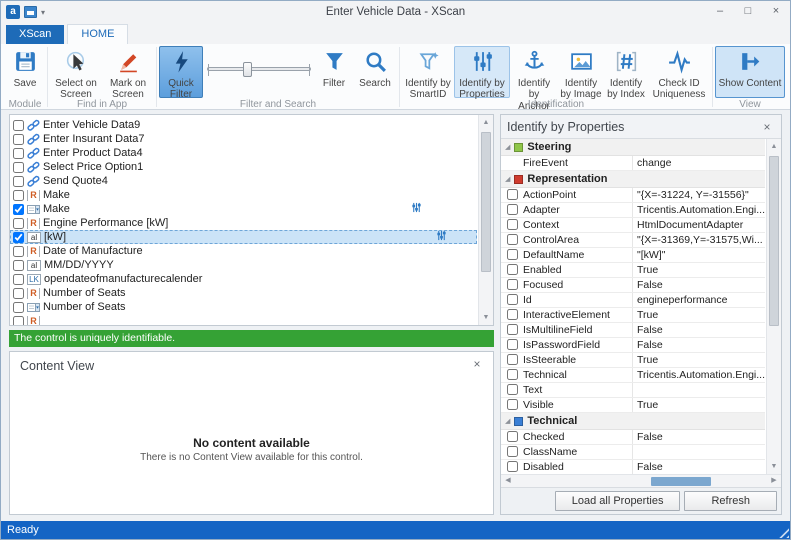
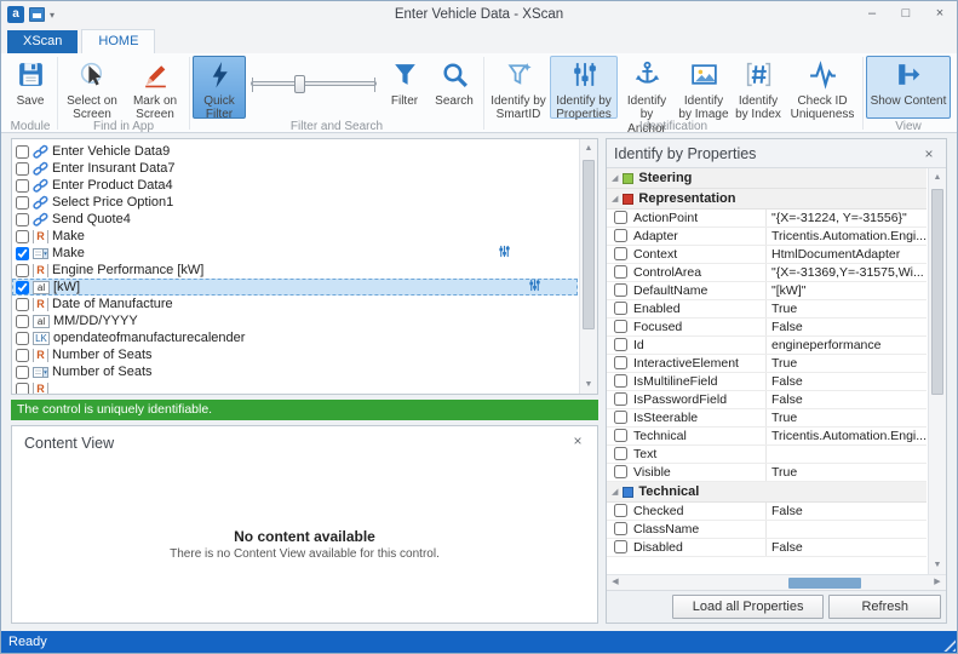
  Enter Vehicle Data - XScan
  a
  ▾
  –
  □
  ×
  XScan
  HOME
  Save
  Module
  Select on Screen
  Mark on Screen
  Find in App
  Quick Filter
  Filter
  Search
  Filter and Search
  Identify by SmartID
  Identify by Properties
  Identify by Anchor
  Identify by Image
  Identify by Index
  Check ID Uniqueness
  Identification
  Show Content
  View
  Enter Vehicle Data9
  Enter Insurant Data7
  Enter Product Data4
  Select Price Option1
  Send Quote4
  R
  Make
  Make
  R
  Engine Performance [kW]
  al
  [kW]
  R
  Date of Manufacture
  al
  MM/DD/YYYY
  LK
  opendateofmanufacturecalender
  R
  Number of Seats
  Number of Seats
  R
  The control is uniquely identifiable.
  Content View
  ×
  No content available
  There is no Content View available for this control.
  Identify by Properties
  ×
  Steering
- FireEvent
- change
  Representation
  ActionPoint
  "{X=-31224, Y=-31556}"
  Adapter
  Tricentis.Automation.Engi...
  Context
  HtmlDocumentAdapter
  ControlArea
  "{X=-31369,Y=-31575,Wi...
  DefaultName
  "[kW]"
  Enabled
  True
  Focused
  False
  Id
  engineperformance
  InteractiveElement
  True
  IsMultilineField
  False
  IsPasswordField
  False
  IsSteerable
  True
  Technical
  Tricentis.Automation.Engi...
  Text
  Visible
  True
  Technical
  Checked
  False
  ClassName
  Disabled
  False
  Load all Properties
  Refresh
  Ready
